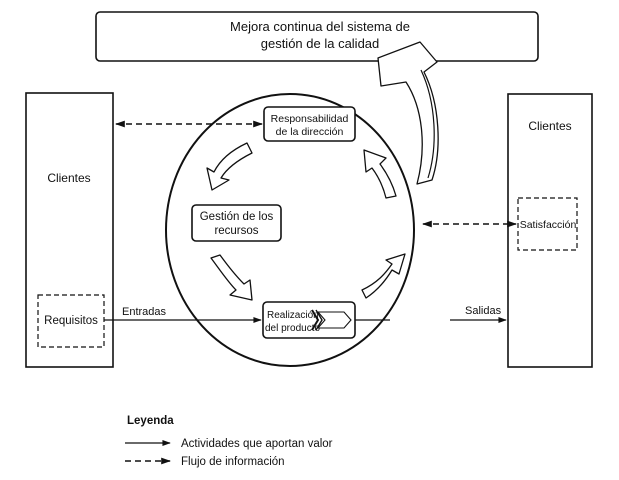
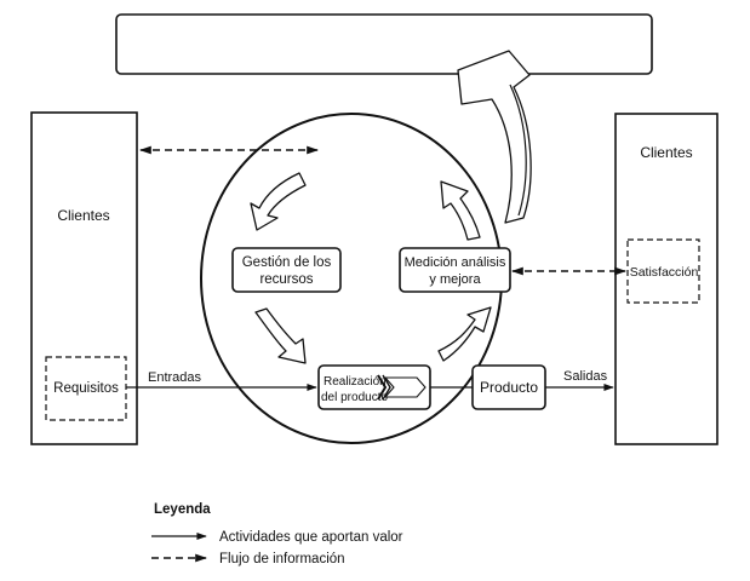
- Mejora continua del sistema de
- gestión de la calidad
  Clientes
  Requisitos
  Clientes
  Satisfacción
- Responsabilidad
- de la dirección
  Gestión de los
  recursos
+ Medición análisis
+ y mejora
  Realizació
  del produc
+ Producto
  Entradas
  Salidas
  Leyenda
  Actividades que aportan valor
  Flujo de información
